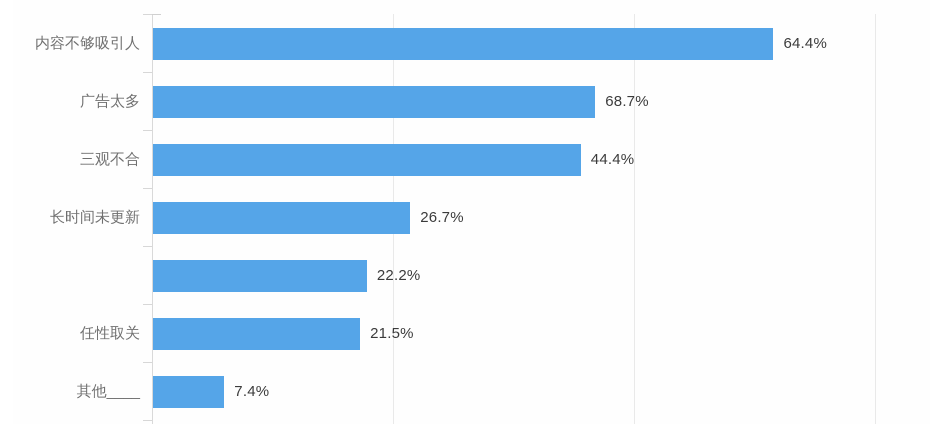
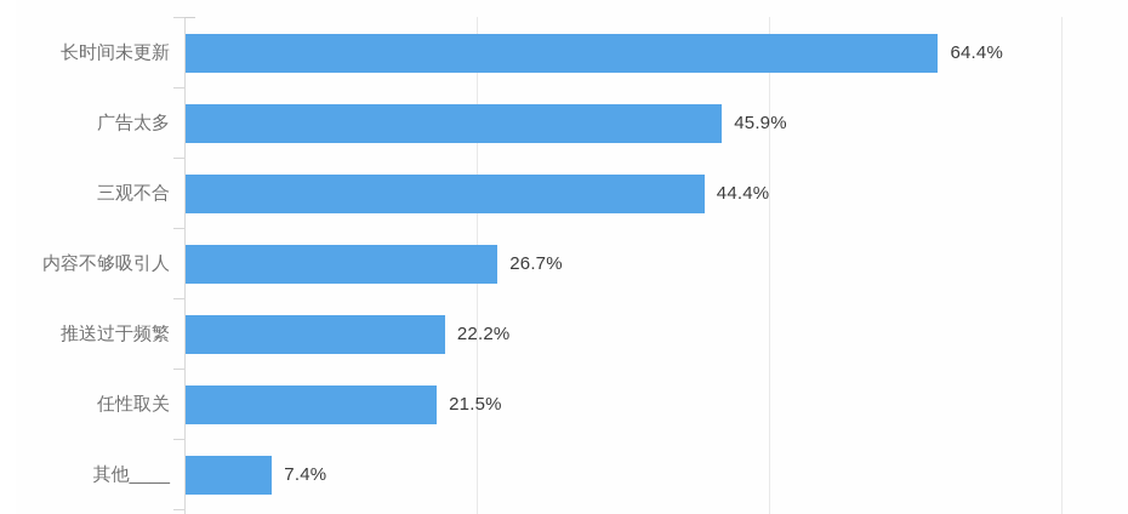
- 内容不够吸引人
+ 长时间未更新
  64.4%
  广告太多
- 68.7%
+ 45.9%
  三观不合
  44.4%
- 长时间未更新
+ 内容不够吸引人
  26.7%
+ 推送过于频繁
  22.2%
  任性取关
  21.5%
  其他____
  7.4%
